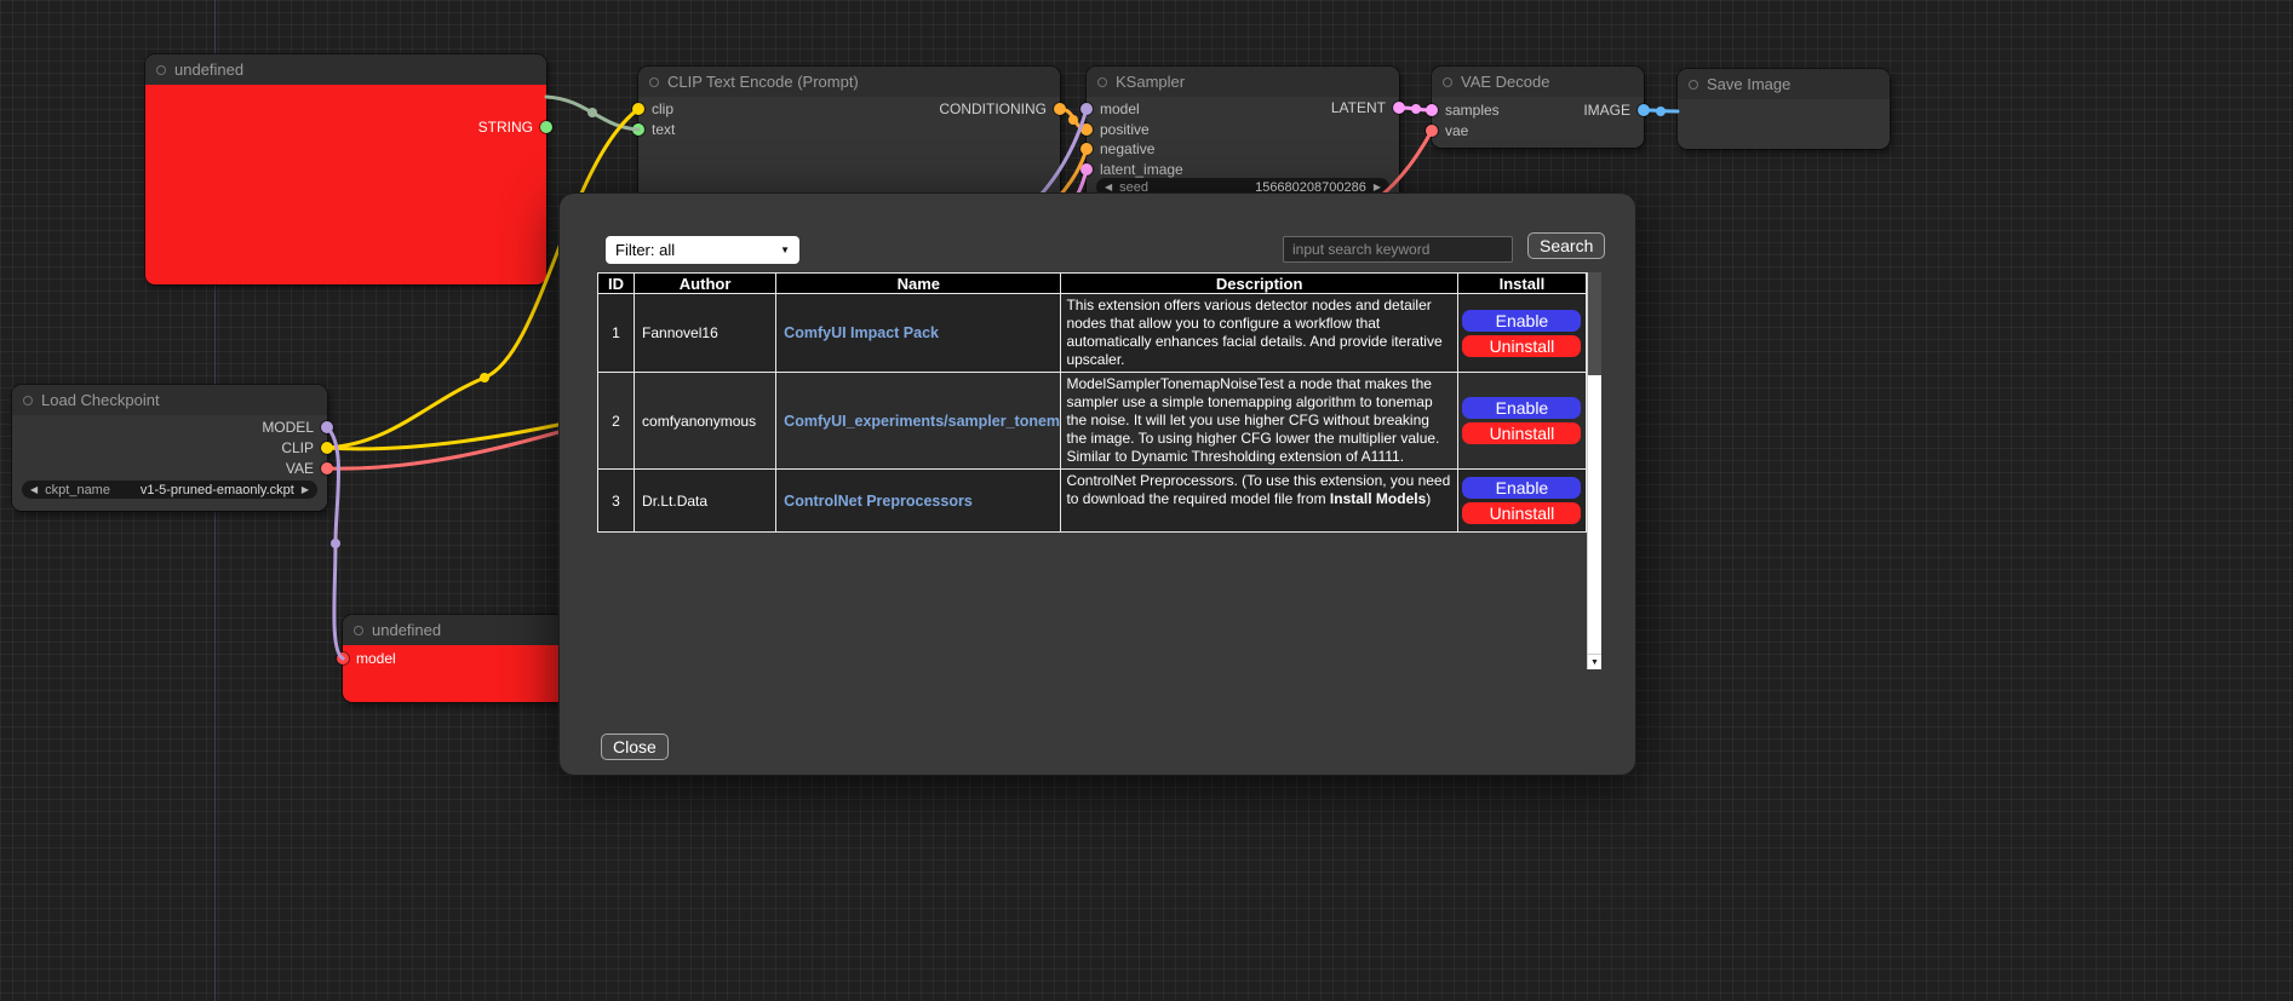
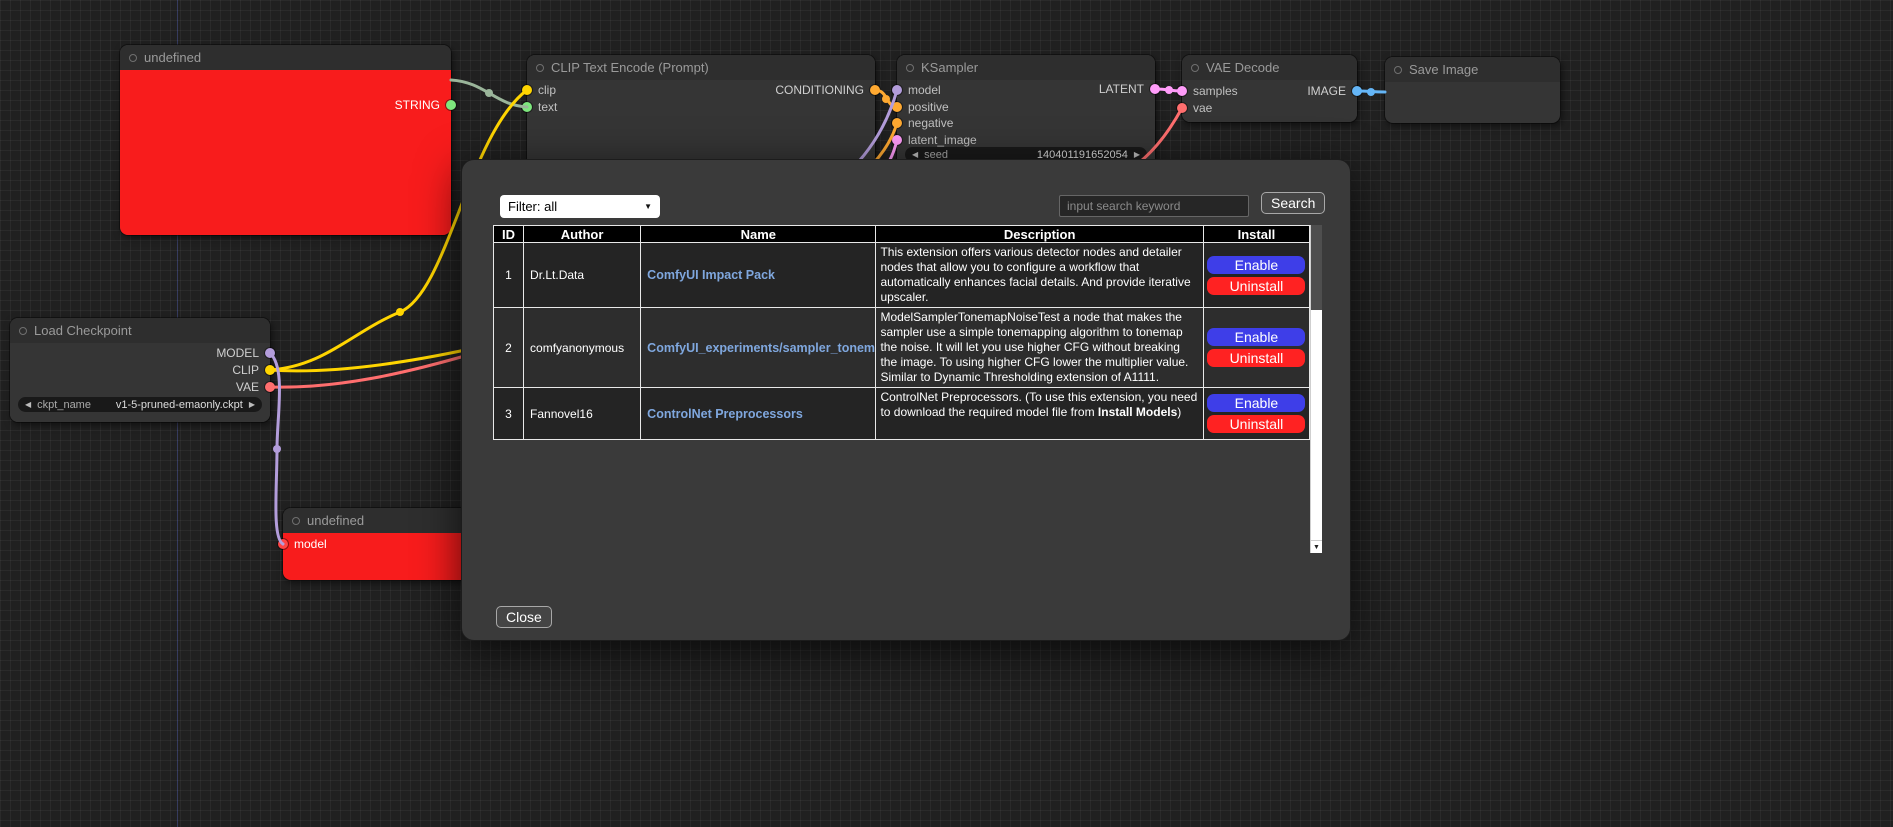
  undefined
  STRING
  CLIP Text Encode (Prompt)
  clip
  text
  CONDITIONING
  KSampler
  model
  positive
  negative
  latent_image
  LATENT
  ◀
  seed
- 156680208700286
+ 140401191652054
  ▶
  VAE Decode
  samples
  vae
  IMAGE
  Save Image
  Load Checkpoint
  MODEL
  CLIP
  VAE
  ◀
  ckpt_name
  v1-5-pruned-emaonly.ckpt
  ▶
  undefined
  model
  Filter: all
  ▼
  input search keyword
  Search
  ID	Author	Name	Description	Install
- 1	Fannovel16	ComfyUI Impact Pack	This extension offers various detector nodes and detailer nodes that allow you to configure a workflow that automatically enhances facial details. And provide iterative upscaler.	EnableUninstall
+ 1	Dr.Lt.Data	ComfyUI Impact Pack	This extension offers various detector nodes and detailer nodes that allow you to configure a workflow that automatically enhances facial details. And provide iterative upscaler.	EnableUninstall
  2	comfyanonymous	ComfyUI_experiments/sampler_tonem	ModelSamplerTonemapNoiseTest a node that makes the sampler use a simple tonemapping algorithm to tonemap the noise. It will let you use higher CFG without breaking the image. To using higher CFG lower the multiplier value. Similar to Dynamic Thresholding extension of A1111.	EnableUninstall
- 3	Dr.Lt.Data	ControlNet Preprocessors	ControlNet Preprocessors. (To use this extension, you need to download the required model file from Install Models)	EnableUninstall
+ 3	Fannovel16	ControlNet Preprocessors	ControlNet Preprocessors. (To use this extension, you need to download the required model file from Install Models)	EnableUninstall
  Close
